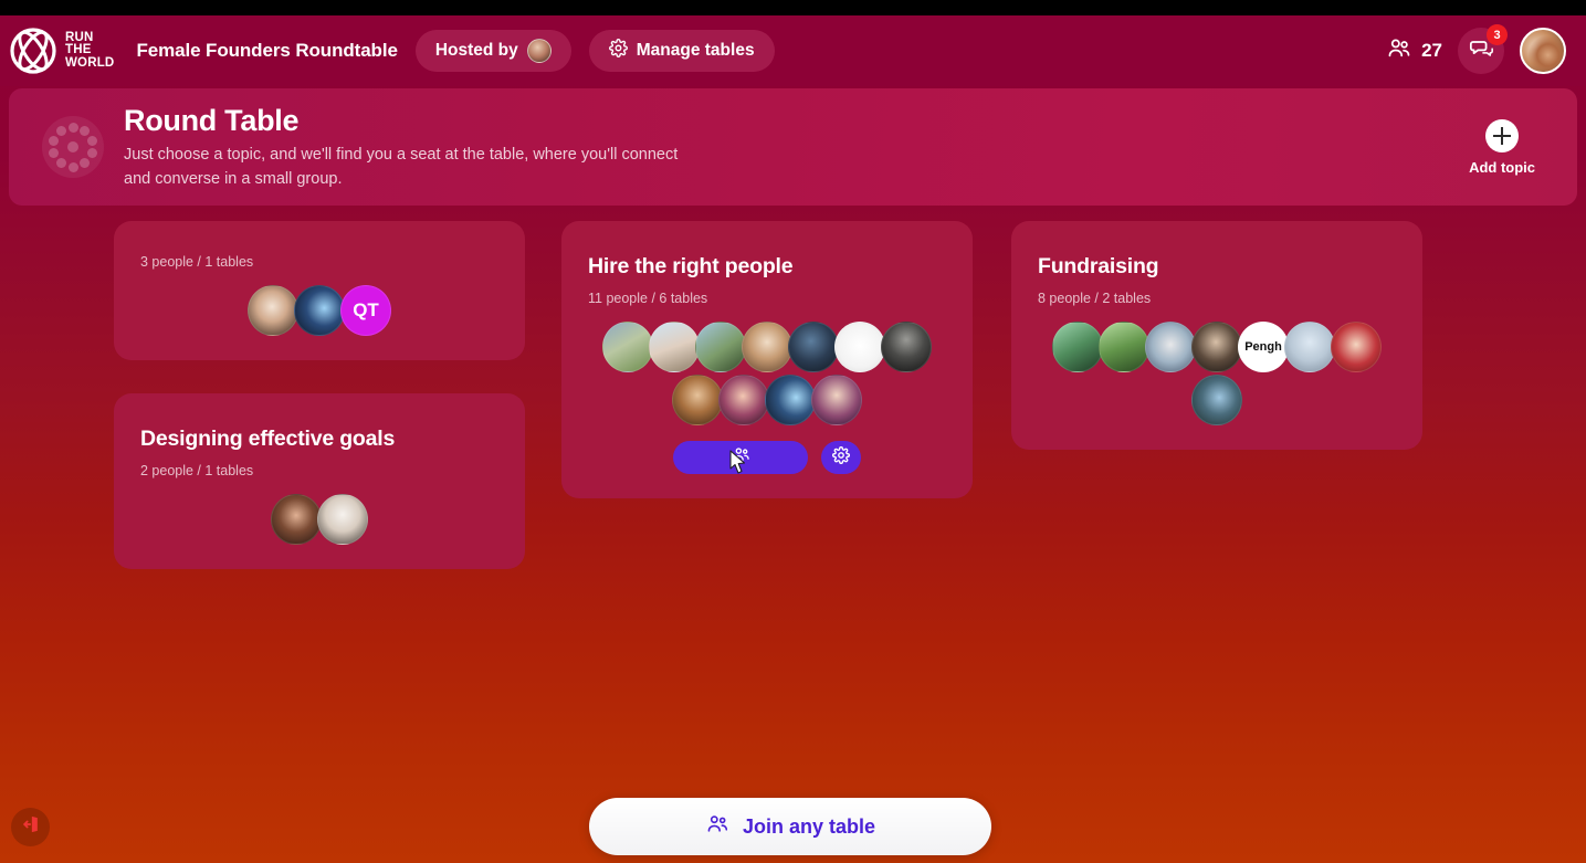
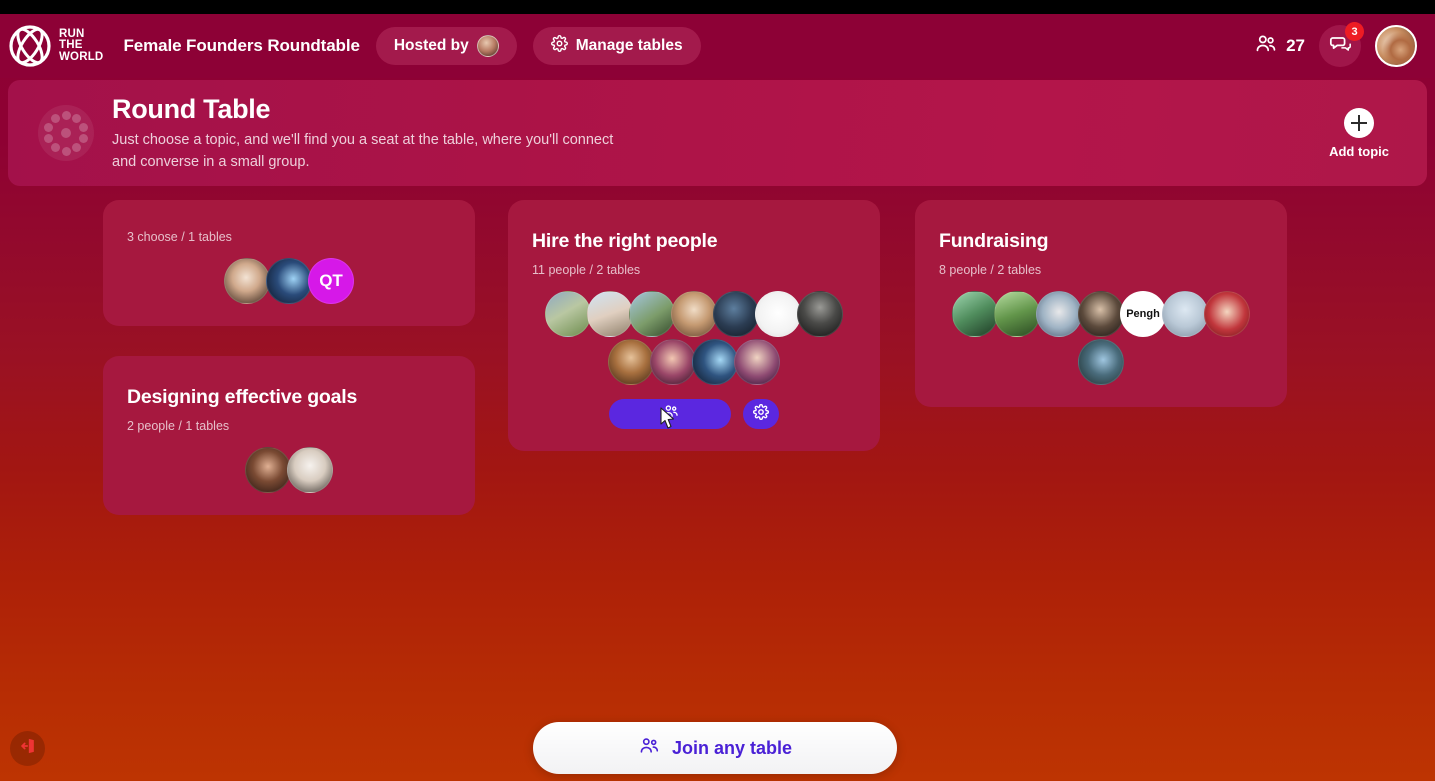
  RUN
  THE
  WORLD
  Female Founders Roundtable
  Hosted by
  Manage tables
  27
  3
  Round Table
  Just choose a topic, and we'll find you a seat at the table, where you'll connect and converse in a small group.
  Add topic
- 3 people / 1 tables
+ 3 choose / 1 tables
  QT
  Designing effective goals
  2 people / 1 tables
  Hire the right people
- 11 people / 6 tables
+ 11 people / 2 tables
  Fundraising
  8 people / 2 tables
  Pengh
  Join any table
